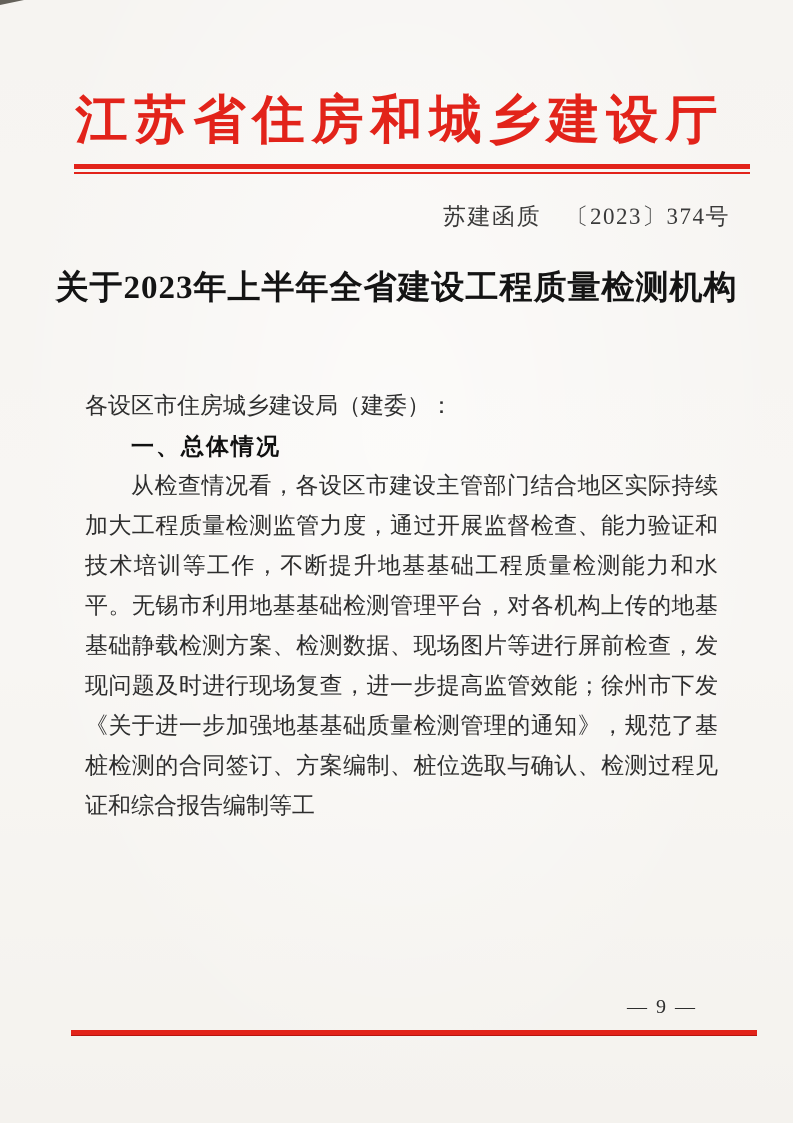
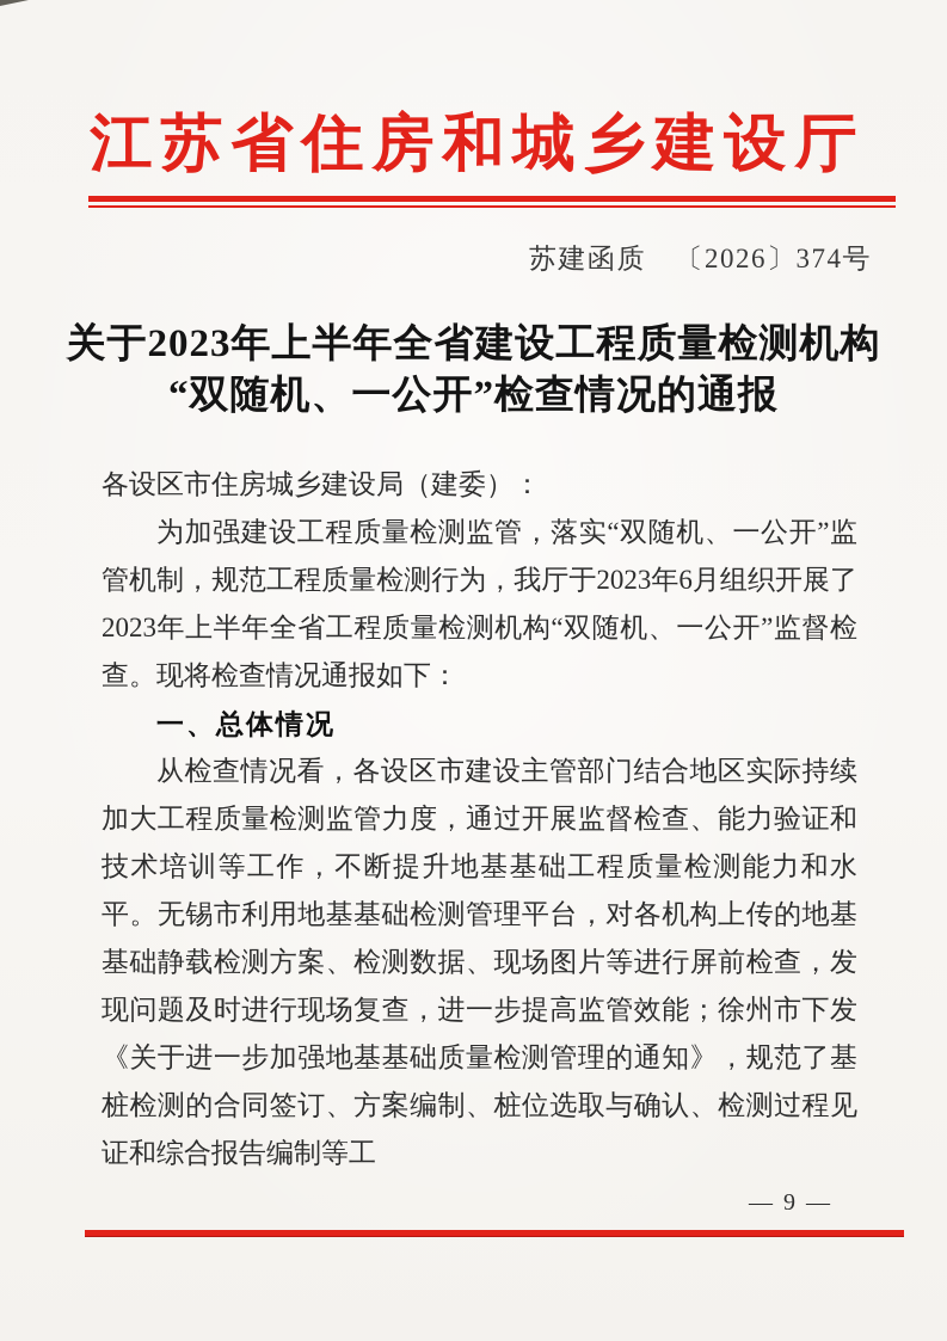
  江苏省住房和城乡建设厅
- 苏建函质 〔2023〕374号
+ 苏建函质 〔2026〕374号
  关于2023年上半年全省建设工程质量检测机构
+ “双随机、一公开”检查情况的通报
  各设区市住房城乡建设局（建委）：
+ 为加强建设工程质量检测监管，落实“双随机、一公开”监管机制，规范工程质量检测行为，我厅于2023年6月组织开展了2023年上半年全省工程质量检测机构“双随机、一公开”监督检查。现将检查情况通报如下：
  一、总体情况
  从检查情况看，各设区市建设主管部门结合地区实际持续加大工程质量检测监管力度，通过开展监督检查、能力验证和技术培训等工作，不断提升地基基础工程质量检测能力和水平。无锡市利用地基基础检测管理平台，对各机构上传的地基基础静载检测方案、检测数据、现场图片等进行屏前检查，发现问题及时进行现场复查，进一步提高监管效能；徐州市下发《关于进一步加强地基基础质量检测管理的通知》，规范了基桩检测的合同签订、方案编制、桩位选取与确认、检测过程见证和综合报告编制等工
  — 9 —
